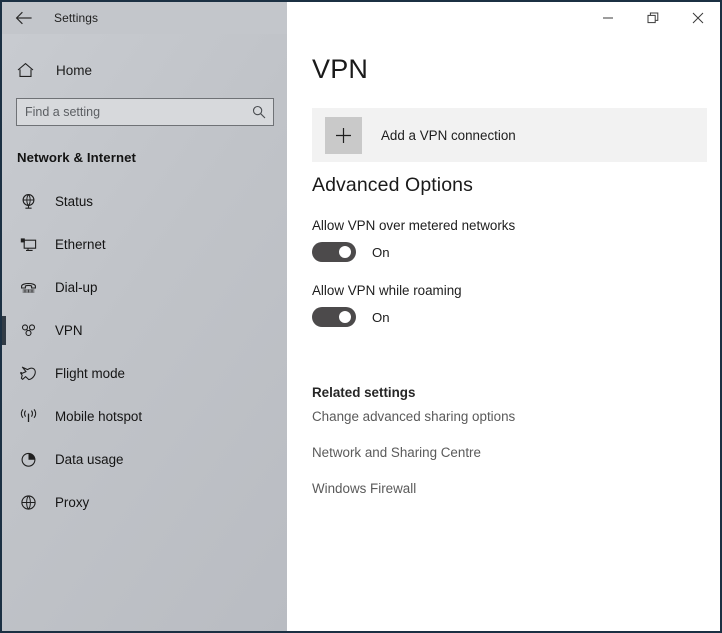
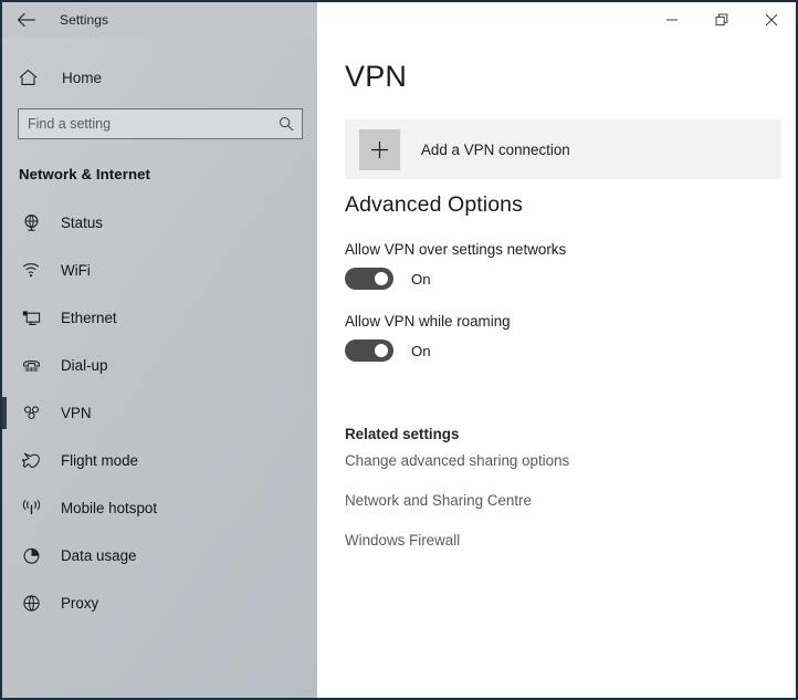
  Settings
  Home
  Find a setting
  Network & Internet
  Status
+ WiFi
  Ethernet
  Dial-up
  VPN
  Flight mode
  Mobile hotspot
  Data usage
  Proxy
  VPN
  Add a VPN connection
  Advanced Options
- Allow VPN over metered networks
+ Allow VPN over settings networks
  On
  Allow VPN while roaming
  On
  Related settings
  Change advanced sharing options
  Network and Sharing Centre
  Windows Firewall
